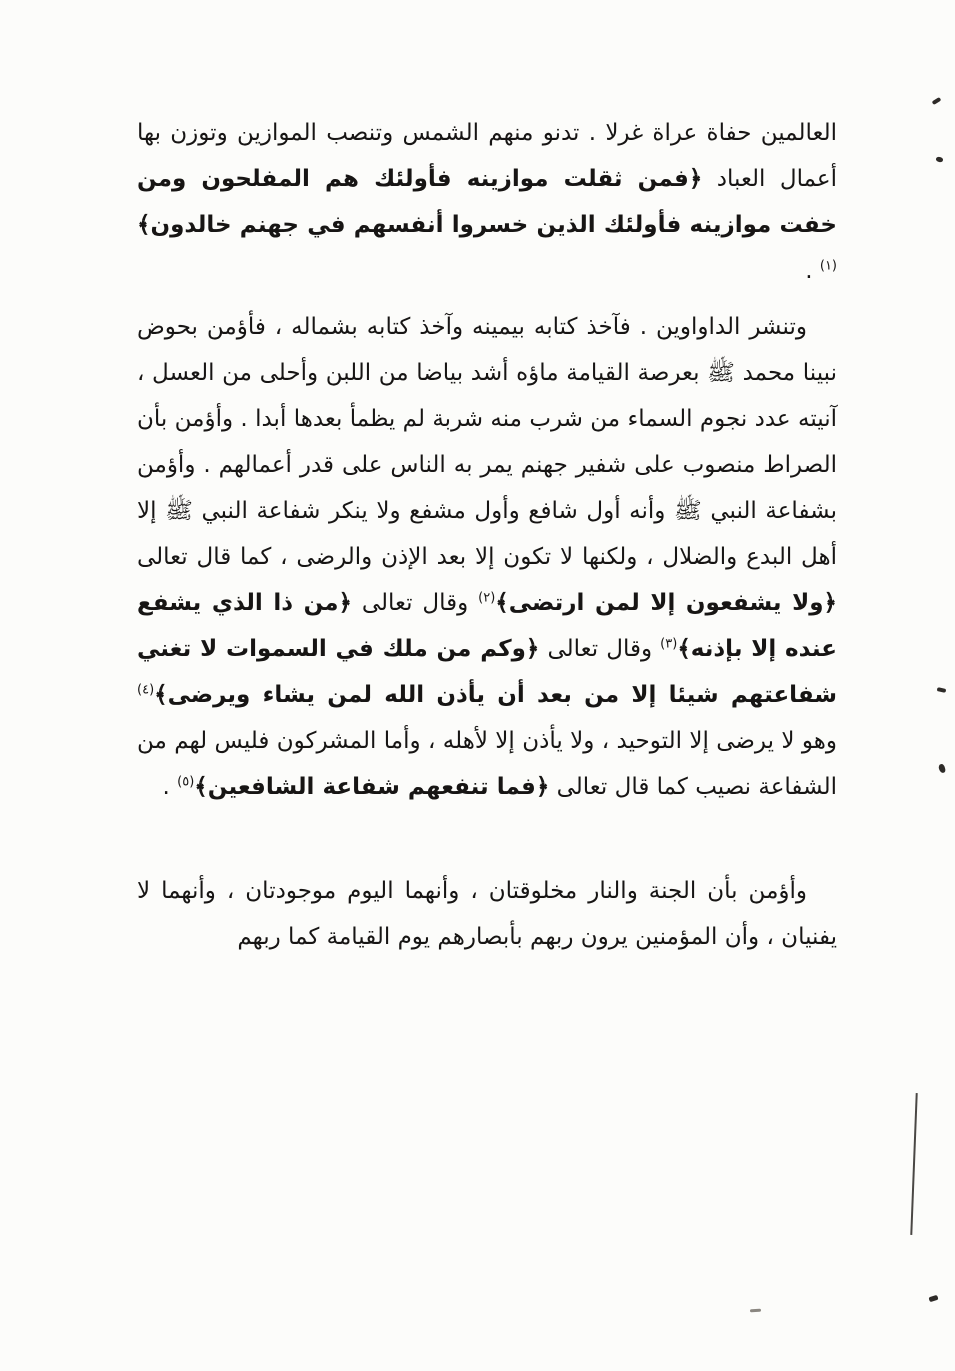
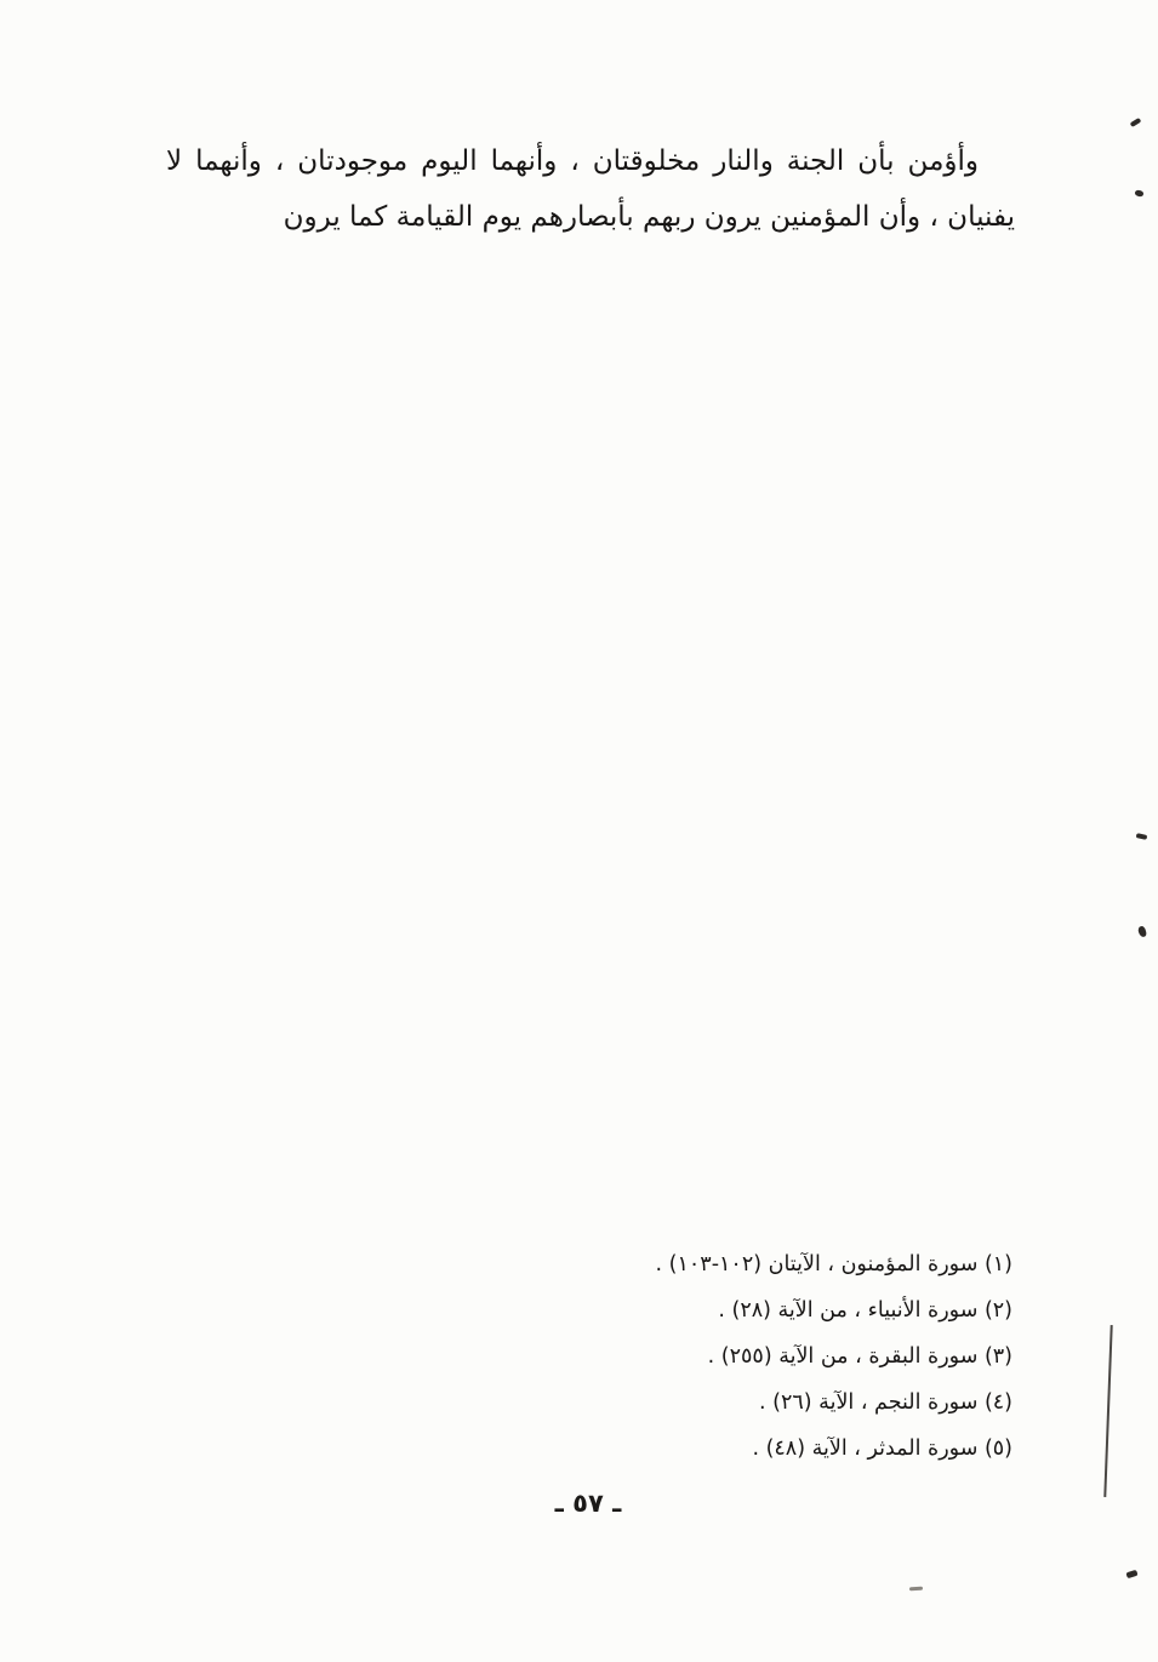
- العالمين حفاة عراة غرلا . تدنو منهم الشمس وتنصب الموازين وتوزن بها أعمال العباد ﴿فمن ثقلت موازينه فأولئك هم المفلحون ومن خفت موازينه فأولئك الذين خسروا أنفسهم في جهنم خالدون﴾(١) .
- وتنشر الداواوين . فآخذ كتابه بيمينه وآخذ كتابه بشماله ، فأؤمن بحوض نبينا محمد ﷺ بعرصة القيامة ماؤه أشد بياضا من اللبن وأحلى من العسل ، آنيته عدد نجوم السماء من شرب منه شربة لم يظمأ بعدها أبدا . وأؤمن بأن الصراط منصوب على شفير جهنم يمر به الناس على قدر أعمالهم . وأؤمن بشفاعة النبي ﷺ وأنه أول شافع وأول مشفع ولا ينكر شفاعة النبي ﷺ إلا أهل البدع والضلال ، ولكنها لا تكون إلا بعد الإذن والرضى ، كما قال تعالى ﴿ولا يشفعون إلا لمن ارتضى﴾(٢) وقال تعالى ﴿من ذا الذي يشفع عنده إلا بإذنه﴾(٣) وقال تعالى ﴿وكم من ملك في السموات لا تغني شفاعتهم شيئا إلا من بعد أن يأذن الله لمن يشاء ويرضى﴾(٤) وهو لا يرضى إلا التوحيد ، ولا يأذن إلا لأهله ، وأما المشركون فليس لهم من الشفاعة نصيب كما قال تعالى ﴿فما تنفعهم شفاعة الشافعين﴾(٥) .
- وأؤمن بأن الجنة والنار مخلوقتان ، وأنهما اليوم موجودتان ، وأنهما لا يفنيان ، وأن المؤمنين يرون ربهم بأبصارهم يوم القيامة كما ربهم
+ وأؤمن بأن الجنة والنار مخلوقتان ، وأنهما اليوم موجودتان ، وأنهما لا يفنيان ، وأن المؤمنين يرون ربهم بأبصارهم يوم القيامة كما يرون
+ (١) سورة المؤمنون ، الآيتان (١٠٢-١٠٣) .
+ (٢) سورة الأنبياء ، من الآية (٢٨) .
+ (٣) سورة البقرة ، من الآية (٢٥٥) .
+ (٤) سورة النجم ، الآية (٢٦) .
+ (٥) سورة المدثر ، الآية (٤٨) .
+ ـ ٥٧ ـ
